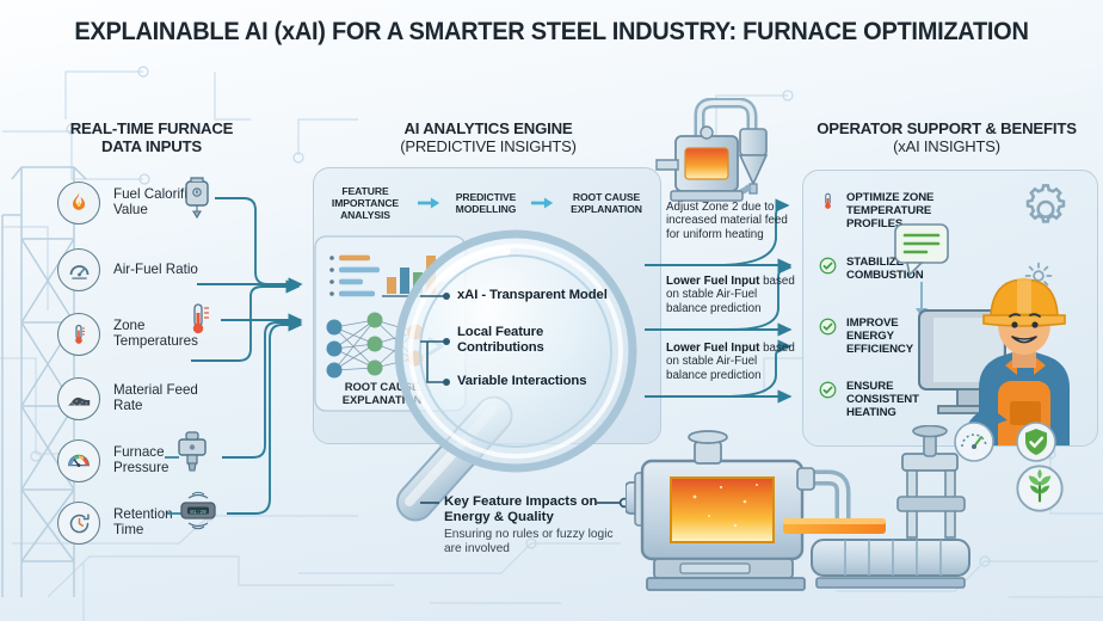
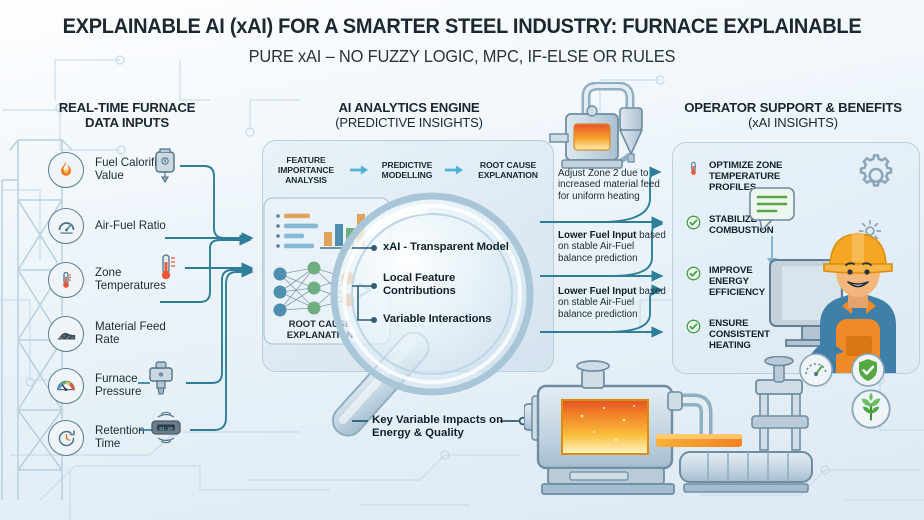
- EXPLAINABLE AI (xAI) FOR A SMARTER STEEL INDUSTRY: FURNACE OPTIMIZATION
+ EXPLAINABLE AI (xAI) FOR A SMARTER STEEL INDUSTRY: FURNACE EXPLAINABLE
+ PURE xAI – NO FUZZY LOGIC, MPC, IF-ELSE OR RULES
  REAL-TIME FURNACE
  DATA INPUTS
  AI ANALYTICS ENGINE
  (PREDICTIVE INSIGHTS)
  OPERATOR SUPPORT & BENEFITS
  (xAI INSIGHTS)
  Fuel Calorif Value
  Air-Fuel Ratio
  Zone Temperatures
  Material Feed Rate
  Furnace Pressure
  Retentio Time
  FEATURE IMPORTANCE ANALYSIS
  PREDICTIVE MODELLING
  ROOT CAUSE EXPLANATION
  ROOT CA EXPLANATI
  xAI - Transparent Model
  Local Feature Contributions
  Variable Interactions
- Key Feature Impacts on Energy & Quality
+ Key Variable Impacts on Energy & Quality
- Ensuring no rules or fuzzy logic are involved
  Adjust Zone 2 due to increased material feed for uniform heating
  Lower Fuel Input based on stable Air-Fuel balance prediction
  Lower Fuel Input based on stable Air-Fuel balance prediction
  OPTIMIZE ZONE TEMPERATURE PROFILES
  STABILIZ COMBUSTION
  IMPROVE ENERGY EFFICIENCY
  ENSURE CONSISTENT HEATING
